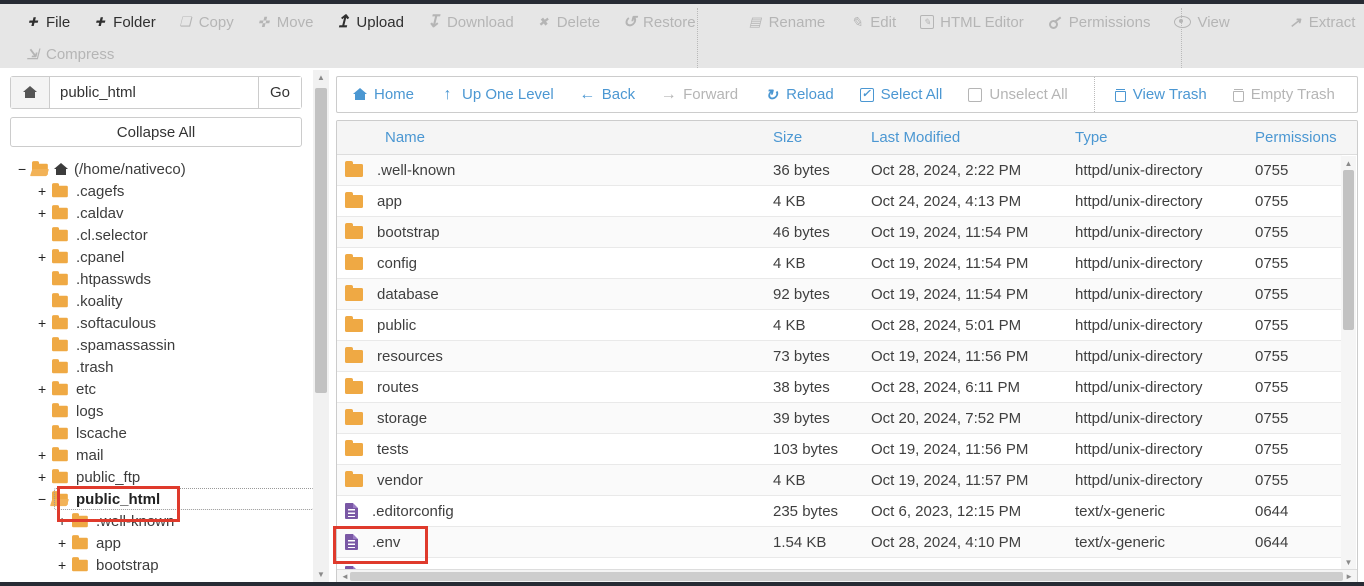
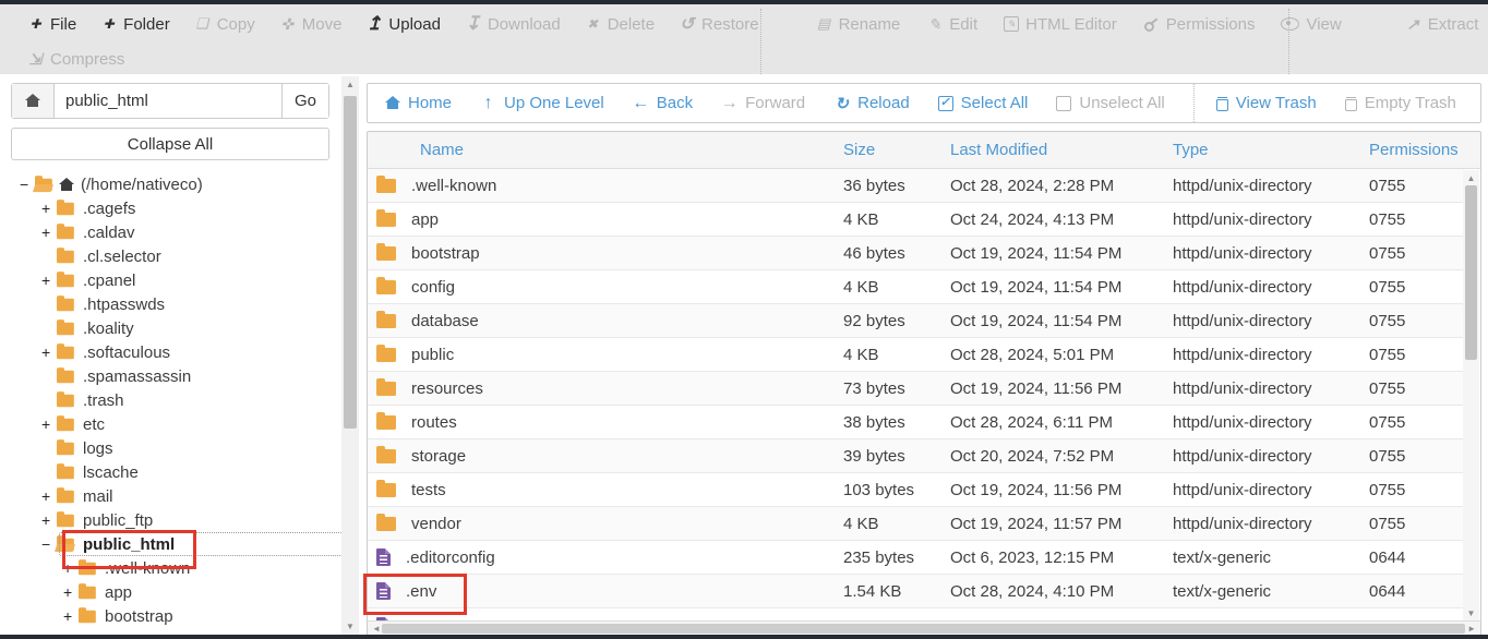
  File
  Folder
  Copy
  Move
  Upload
  Download
  Delete
  Restore
  Rename
  Edit
  HTML Editor
  Permissions
  View
  Extract
  Compress
  public_html
  Go
  Collapse All
  −
  (/home/nativeco)
  +
  .cagefs
  +
  .caldav
  .cl.selector
  +
  .cpanel
  .htpasswds
  .koality
  +
  .softaculous
  .spamassassin
  .trash
  +
  etc
  logs
  lscache
  +
  mail
  +
  public_ftp
  −
  public_html
  +
  .well-known
  +
  app
  +
  bootstrap
  ▲
  ▼
  Home
  Up One Level
  Back
  Forward
  Reload
  Select All
  Unselect All
  View Trash
  Empty Trash
  Name
  Size
  Last Modified
  Type
  Permissions
  .well-known
  36 bytes
- Oct 28, 2024, 2:22 PM
+ Oct 28, 2024, 2:28 PM
  httpd/unix-directory
  0755
  app
  4 KB
  Oct 24, 2024, 4:13 PM
  httpd/unix-directory
  0755
  bootstrap
  46 bytes
  Oct 19, 2024, 11:54 PM
  httpd/unix-directory
  0755
  config
  4 KB
  Oct 19, 2024, 11:54 PM
  httpd/unix-directory
  0755
  database
  92 bytes
  Oct 19, 2024, 11:54 PM
  httpd/unix-directory
  0755
  public
  4 KB
  Oct 28, 2024, 5:01 PM
  httpd/unix-directory
  0755
  resources
  73 bytes
  Oct 19, 2024, 11:56 PM
  httpd/unix-directory
  0755
  routes
  38 bytes
  Oct 28, 2024, 6:11 PM
  httpd/unix-directory
  0755
  storage
  39 bytes
  Oct 20, 2024, 7:52 PM
  httpd/unix-directory
  0755
  tests
  103 bytes
  Oct 19, 2024, 11:56 PM
  httpd/unix-directory
  0755
  vendor
  4 KB
  Oct 19, 2024, 11:57 PM
  httpd/unix-directory
  0755
  .editorconfig
  235 bytes
  Oct 6, 2023, 12:15 PM
  text/x-generic
  0644
  .env
  1.54 KB
  Oct 28, 2024, 4:10 PM
  text/x-generic
  0644
  ▲
  ▼
  ◄
  ►
